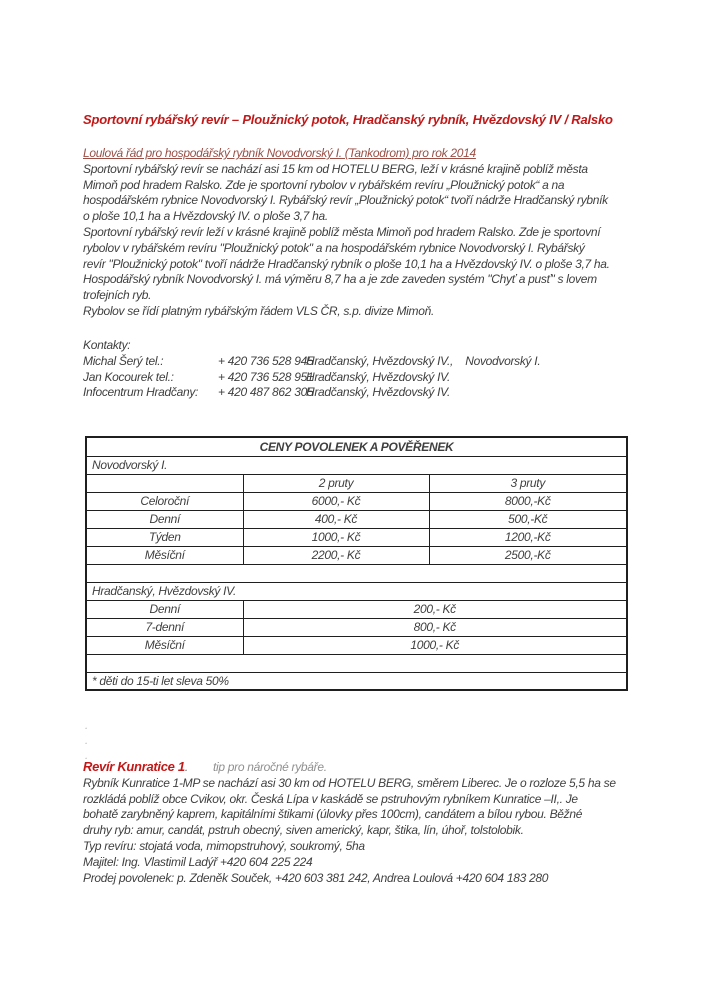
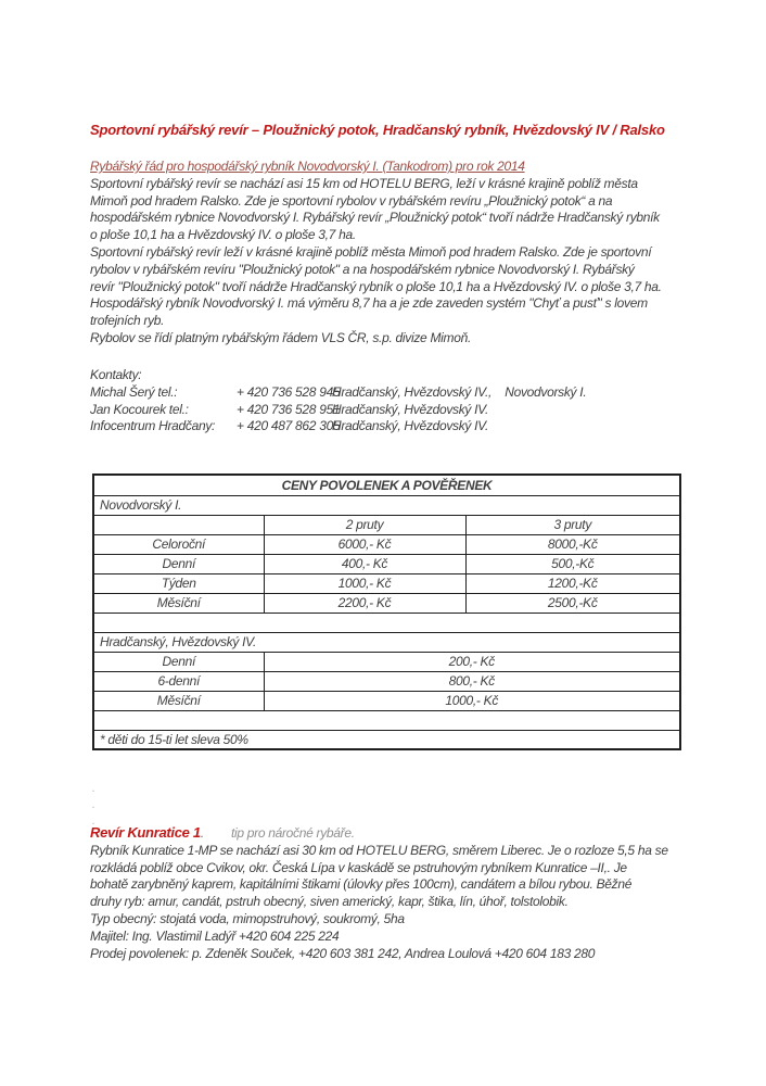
  Sportovní rybářský revír – Ploužnický potok, Hradčanský rybník, Hvězdovský IV / Ralsko
- Loulová řád pro hospodářský rybník Novodvorský I. (Tankodrom) pro rok 2014
+ Rybářský řád pro hospodářský rybník Novodvorský I. (Tankodrom) pro rok 2014
  Sportovní rybářský revír se nachází asi 15 km od HOTELU BERG, leží v krásné krajině poblíž města
  Mimoň pod hradem Ralsko. Zde je sportovní rybolov v rybářském revíru „Ploužnický potok“ a na
  hospodářském rybnice Novodvorský I. Rybářský revír „Ploužnický potok“ tvoří nádrže Hradčanský rybník
  o ploše 10,1 ha a Hvězdovský IV. o ploše 3,7 ha.
  Sportovní rybářský revír leží v krásné krajině poblíž města Mimoň pod hradem Ralsko. Zde je sportovní
  rybolov v rybářském revíru "Ploužnický potok" a na hospodářském rybnice Novodvorský I. Rybářský
  revír "Ploužnický potok" tvoří nádrže Hradčanský rybník o ploše 10,1 ha a Hvězdovský IV. o ploše 3,7 ha.
  Hospodářský rybník Novodvorský I. má výměru 8,7 ha a je zde zaveden systém "Chyť a pusť" s lovem
  trofejních ryb.
  Rybolov se řídí platným rybářským řádem VLS ČR, s.p. divize Mimoň.
  Kontakty:
  Michal Šerý tel.:
  + 420 736 528 94
  Hradčanský, Hvězdovský IV., Novodvorský I.
  Jan Kocourek tel.:
  + 420 736 528 95
  Hradčanský, Hvězdovský IV.
  Infocentrum Hradčany:
  + 420 487 862 30
  Hradčanský, Hvězdovský IV.
  CENY POVOLENEK A POVĚŘENEK
  Novodvorský I.
  	2 pruty	3 pruty
  Celoroční	6000,- Kč	8000,-Kč
  Denní	400,- Kč	500,-Kč
  Týden	1000,- Kč	1200,-Kč
  Měsíční	2200,- Kč	2500,-Kč
  Hradčanský, Hvězdovský IV.
  Denní	200,- Kč
- 7-denní	800,- Kč
+ 6-denní	800,- Kč
  Měsíční	1000,- Kč
  * děti do 15-ti let sleva 50%
  .
  .
  .
  Revír Kunratice 1. tip pro náročné rybáře.
  Rybník Kunratice 1-MP se nachází asi 30 km od HOTELU BERG, směrem Liberec. Je o rozloze 5,5 ha se
  rozkládá poblíž obce Cvikov, okr. Česká Lípa v kaskádě se pstruhovým rybníkem Kunratice –II,. Je
  bohatě zarybněný kaprem, kapitálními štikami (úlovky přes 100cm), candátem a bílou rybou. Běžné
  druhy ryb: amur, candát, pstruh obecný, siven americký, kapr, štika, lín, úhoř, tolstolobik.
- Typ revíru: stojatá voda, mimopstruhový, soukromý, 5ha
+ Typ obecný: stojatá voda, mimopstruhový, soukromý, 5ha
  Majitel: Ing. Vlastimil Ladýř +420 604 225 224
  Prodej povolenek: p. Zdeněk Souček, +420 603 381 242, Andrea Loulová +420 604 183 280
